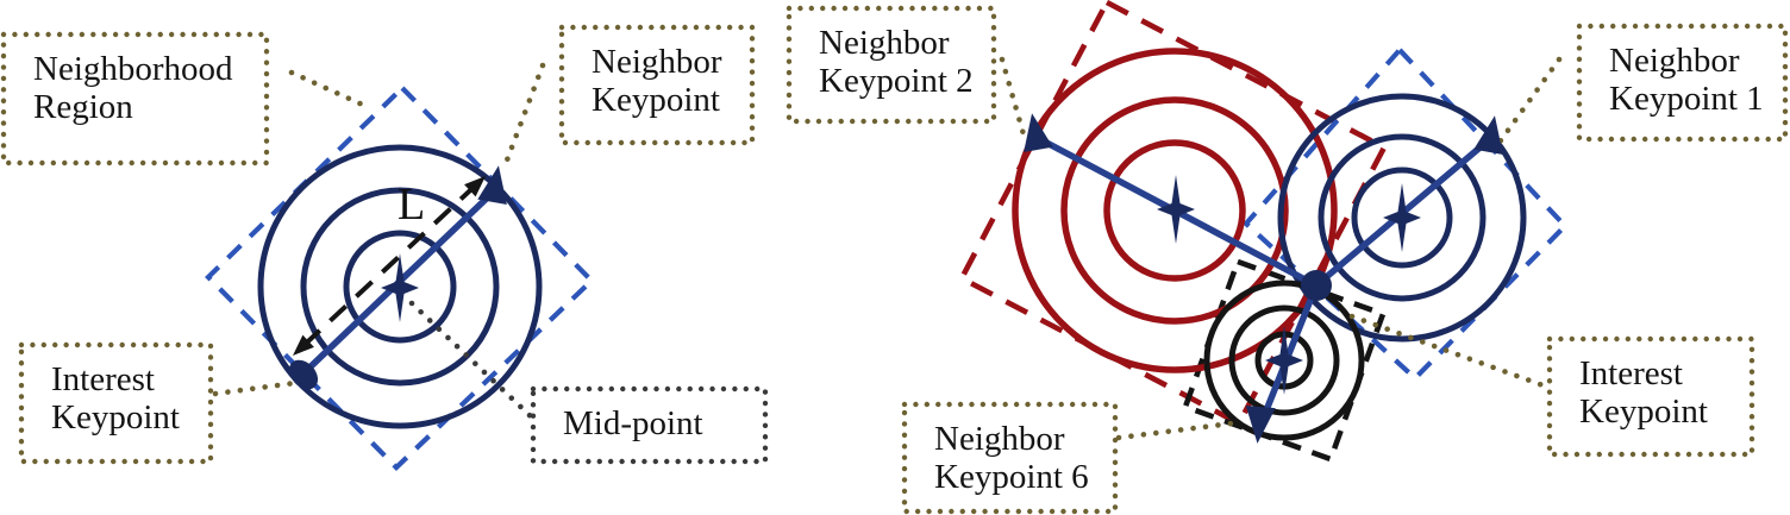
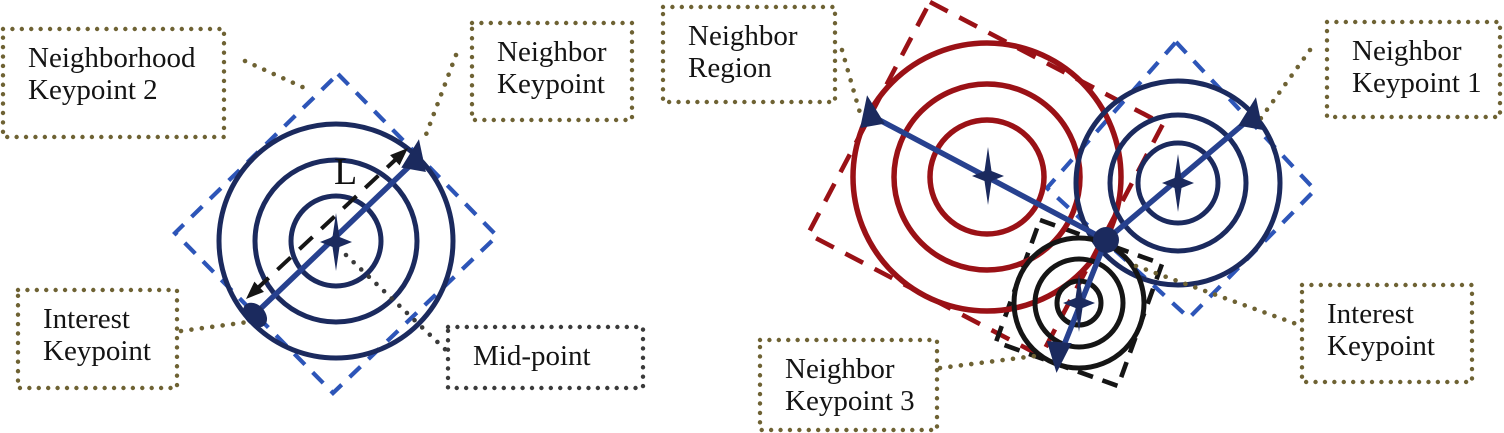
  Neighborhood
- Region
+ Keypoint 2
  Neighbor
  Keypoint
  Interest
  Keypoint
  Mid-point
  Neighbor
- Keypoint 2
+ Region
  Neighbor
- Keypoint 6
+ Keypoint 3
  Neighbor
  Keypoint 1
  Interest
  Keypoint
  L
